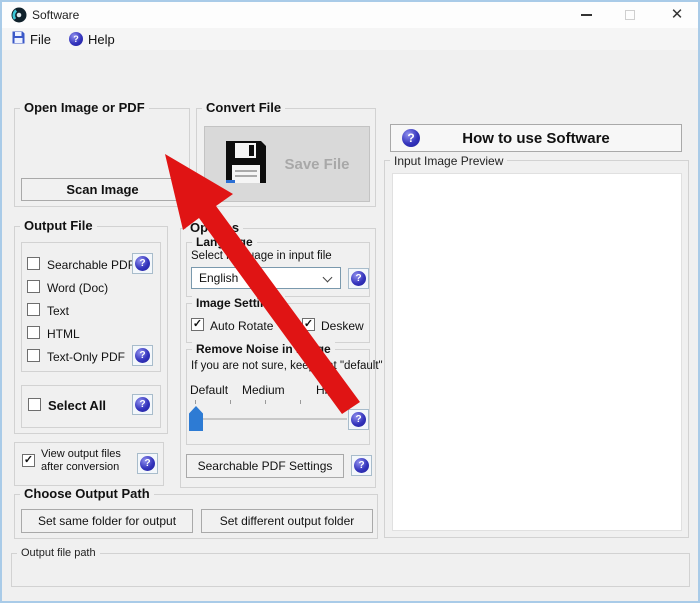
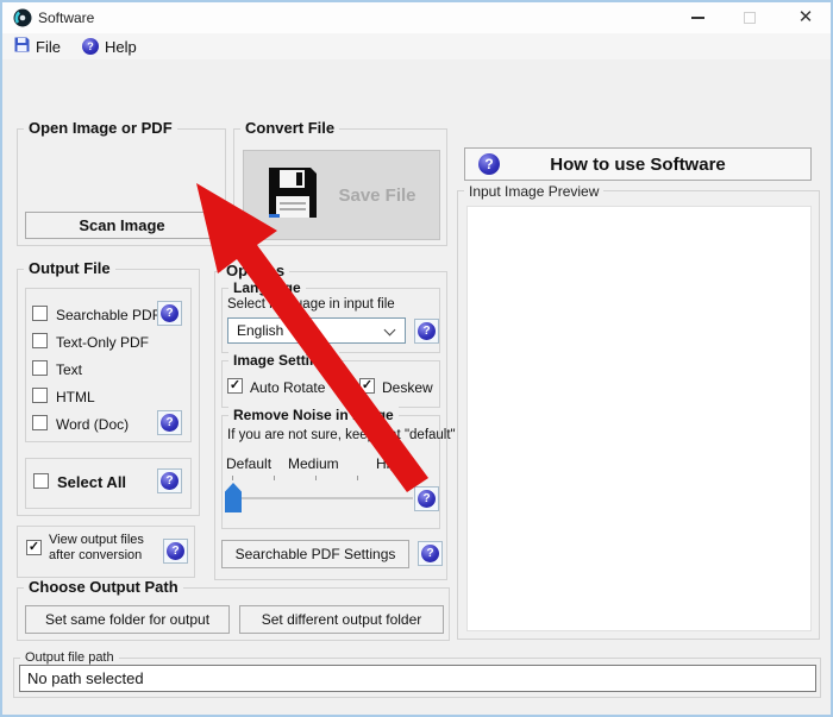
  Software
  ✕
  File
  ?
  Help
  Open Image or PDF
  Scan Image
  Convert File
  Save File
  ?
  How to use Software
  Input Image Preview
  Output File
  Searchable PD
  ?
- Word (Doc)
+ Text-Only PDF
  Text
  HTML
- Text-Only PDF
+ Word (Doc)
  ?
  Select All
  ?
  ✓
  View output files
  after conversion
  ?
  Selectage in input file
  English
  ?
  Image Setti
  ✓
  Auto Rotate
  ✓
  Deskew
  Remove Noise ine
  If you are not sure, keet "default"
  Default
  Medium
  ?
  Searchable PDF Settings
  ?
  Choose Output Path
  Set same folder for output
  Set different output folder
  Output file path
+ No path selected
